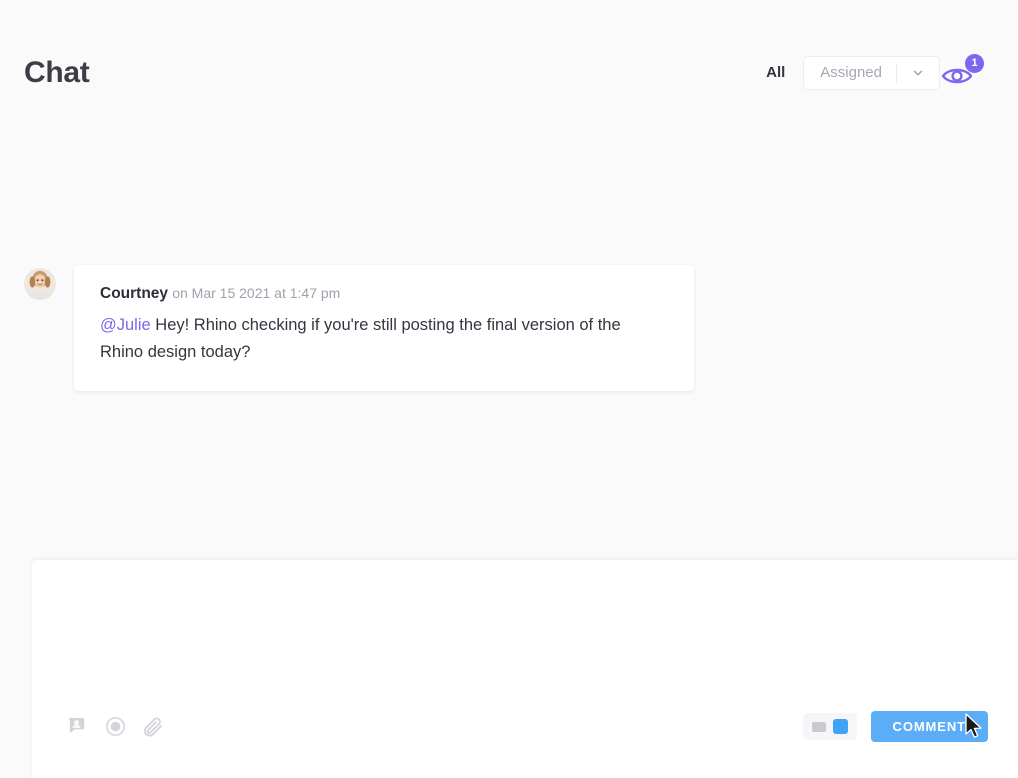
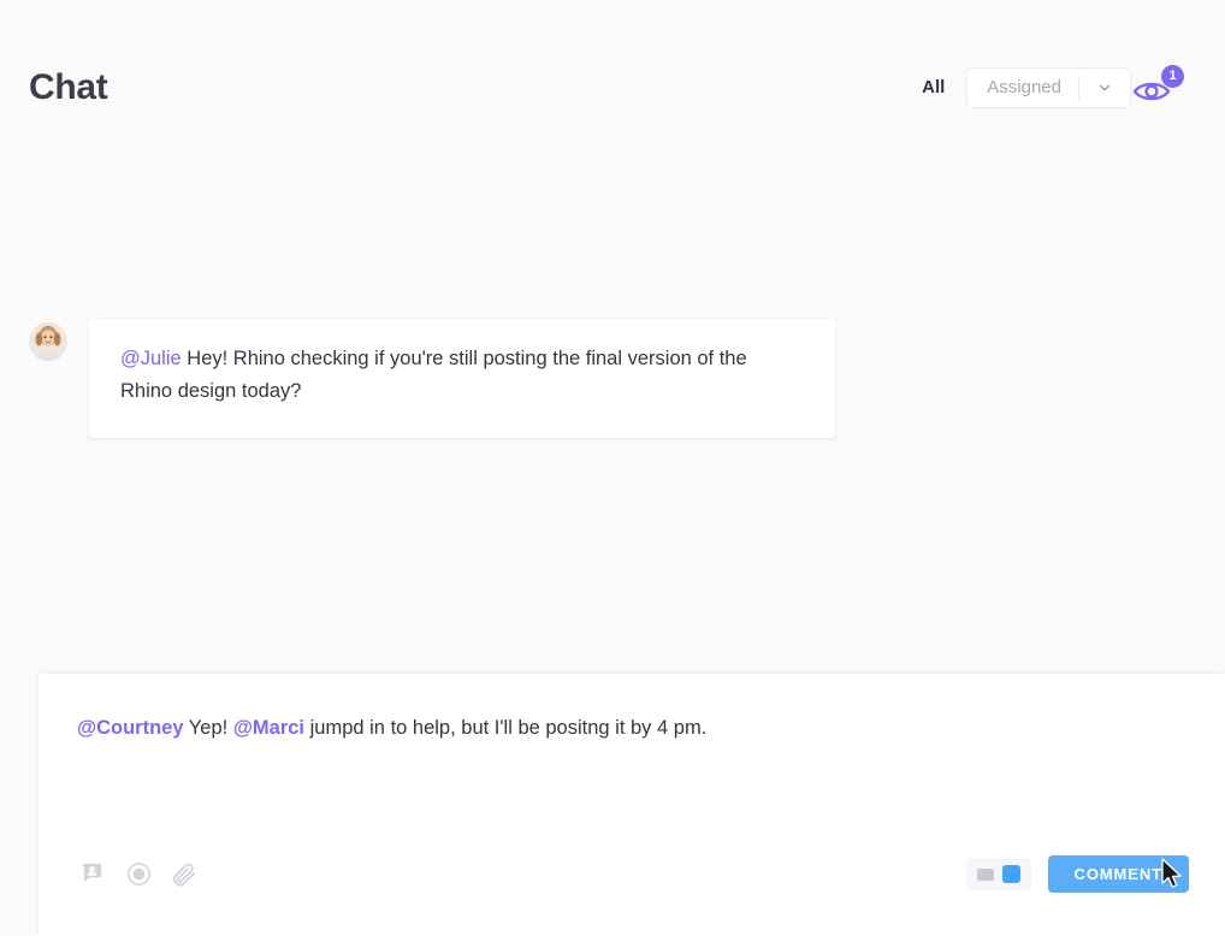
  Chat
  All
  Assigned
  1
- Courtney on Mar 15 2021 at 1:47 pm
  @Julie Hey! Rhino checking if you're still posting the final version of the Rhino design today?
+ @Courtney Yep! @Marci jumpd in to help, but I'll be positng it by 4 pm.
  COMMENT
